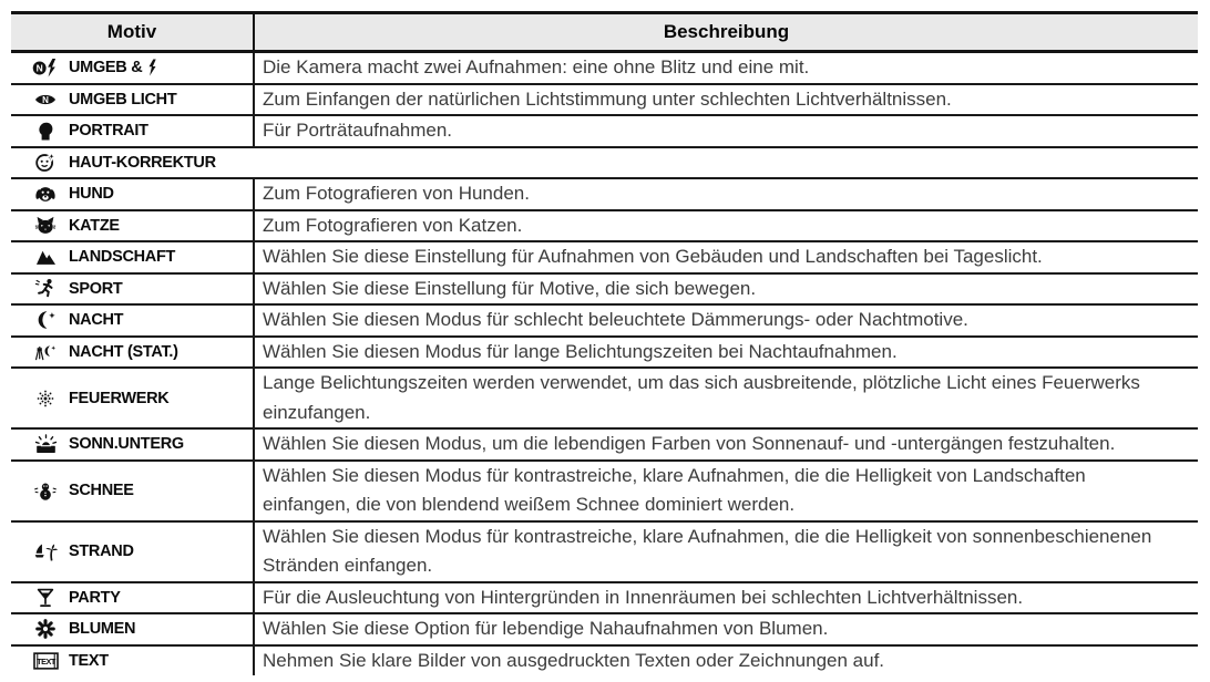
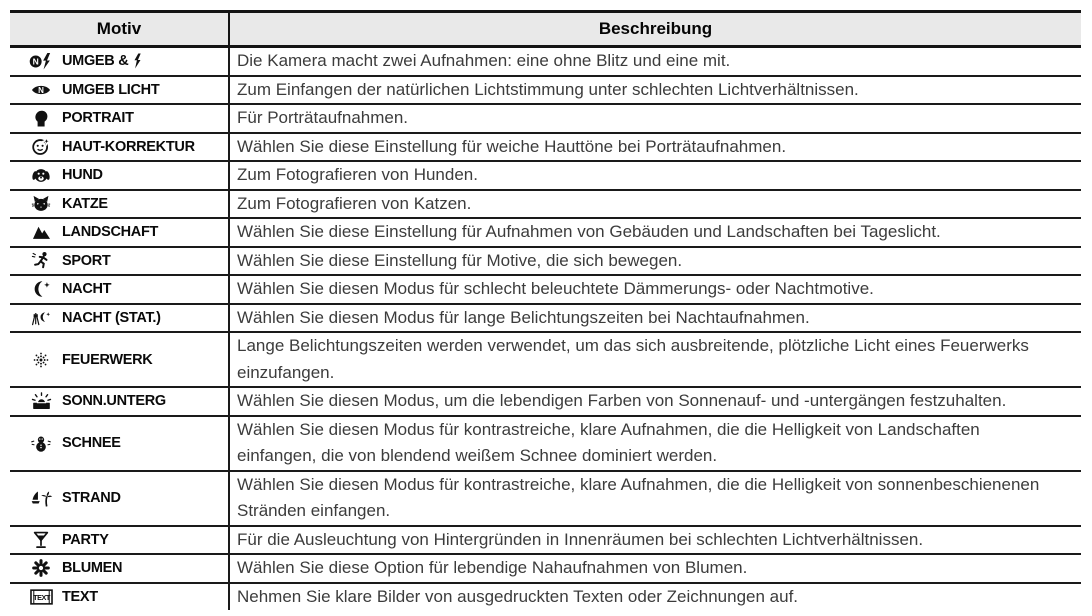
  Motiv
  Beschreibung
  N
  UMGEB &
  Die Kamera macht zwei Aufnahmen: eine ohne Blitz und eine mit.
  N
  UMGEB LICHT
  Zum Einfangen der natürlichen Lichtstimmung unter schlechten Lichtverhältnissen.
  PORTRAIT
  Für Porträtaufnahmen.
  HAUT-KORREKTUR
+ Wählen Sie diese Einstellung für weiche Hauttöne bei Porträtaufnahmen.
  HUND
  Zum Fotografieren von Hunden.
  KATZE
  Zum Fotografieren von Katzen.
  LANDSCHAFT
  Wählen Sie diese Einstellung für Aufnahmen von Gebäuden und Landschaften bei Tageslicht.
  SPORT
  Wählen Sie diese Einstellung für Motive, die sich bewegen.
  NACHT
  Wählen Sie diesen Modus für schlecht beleuchtete Dämmerungs- oder Nachtmotive.
  NACHT (STAT.)
  Wählen Sie diesen Modus für lange Belichtungszeiten bei Nachtaufnahmen.
  FEUERWERK
  Lange Belichtungszeiten werden verwendet, um das sich ausbreitende, plötzliche Licht eines Feuer­werks einzufangen.
  SONN.UNTERG
  Wählen Sie diesen Modus, um die lebendigen Farben von Sonnenauf- und -untergängen festzuhalten.
  SCHNEE
  Wählen Sie diesen Modus für kontrastreiche, klare Aufnahmen, die die Helligkeit von Landschaften einfangen, die von blendend weißem Schnee dominiert werden.
  STRAND
  Wählen Sie diesen Modus für kontrastreiche, klare Aufnahmen, die die Helligkeit von sonnenbeschie­nenen Stränden einfangen.
  PARTY
  Für die Ausleuchtung von Hintergründen in Innenräumen bei schlechten Lichtverhältnissen.
  BLUMEN
  Wählen Sie diese Option für lebendige Nahaufnahmen von Blumen.
  TEXT
  TEXT
  Nehmen Sie klare Bilder von ausgedruckten Texten oder Zeichnungen auf.
